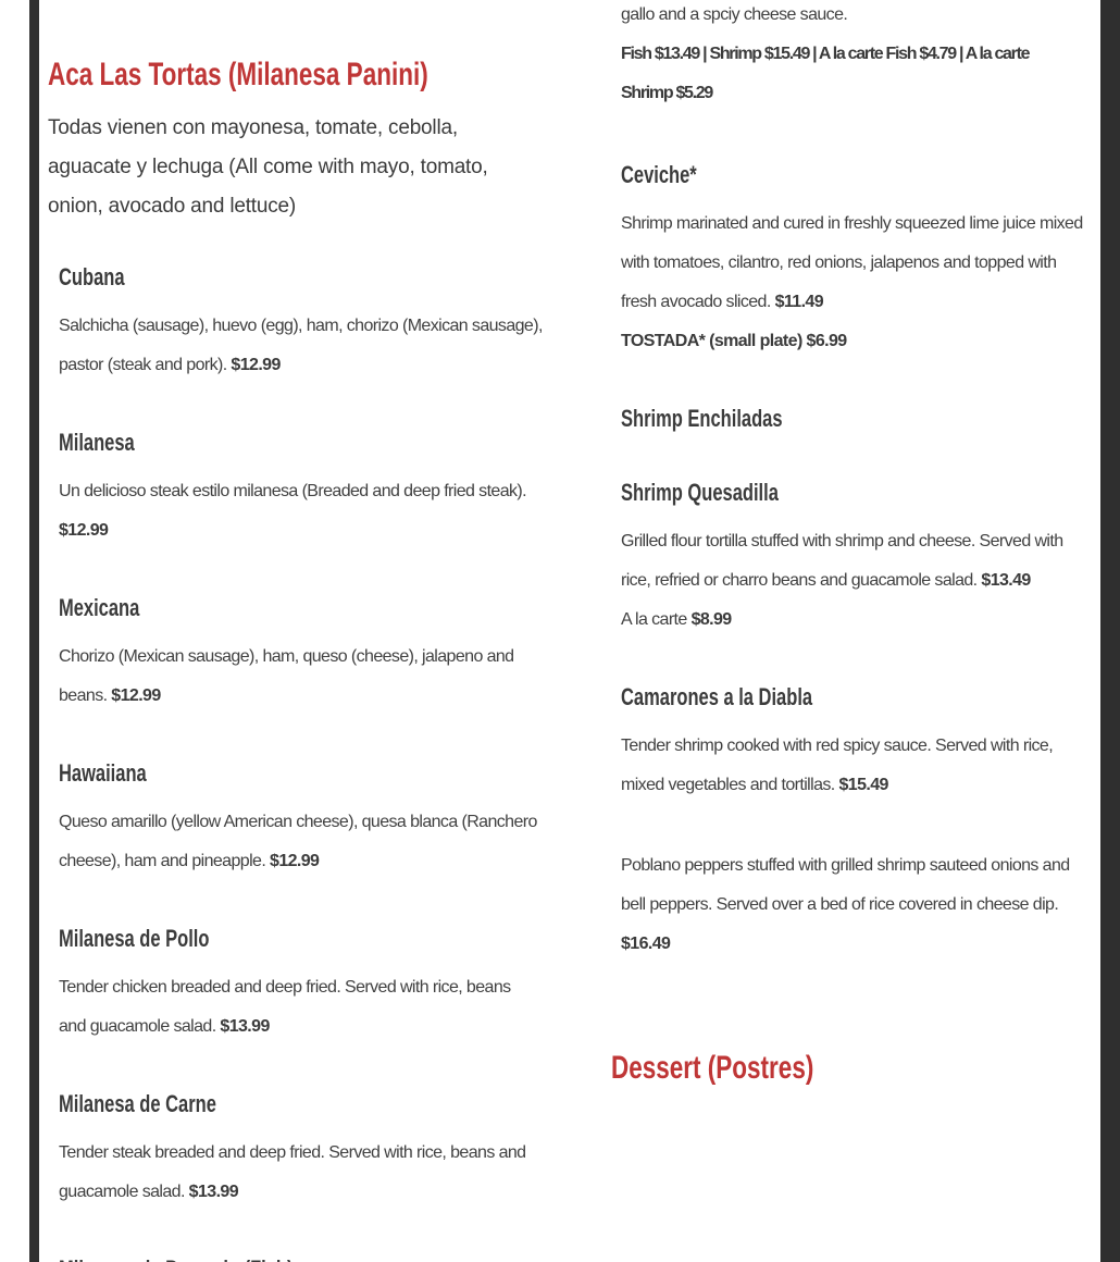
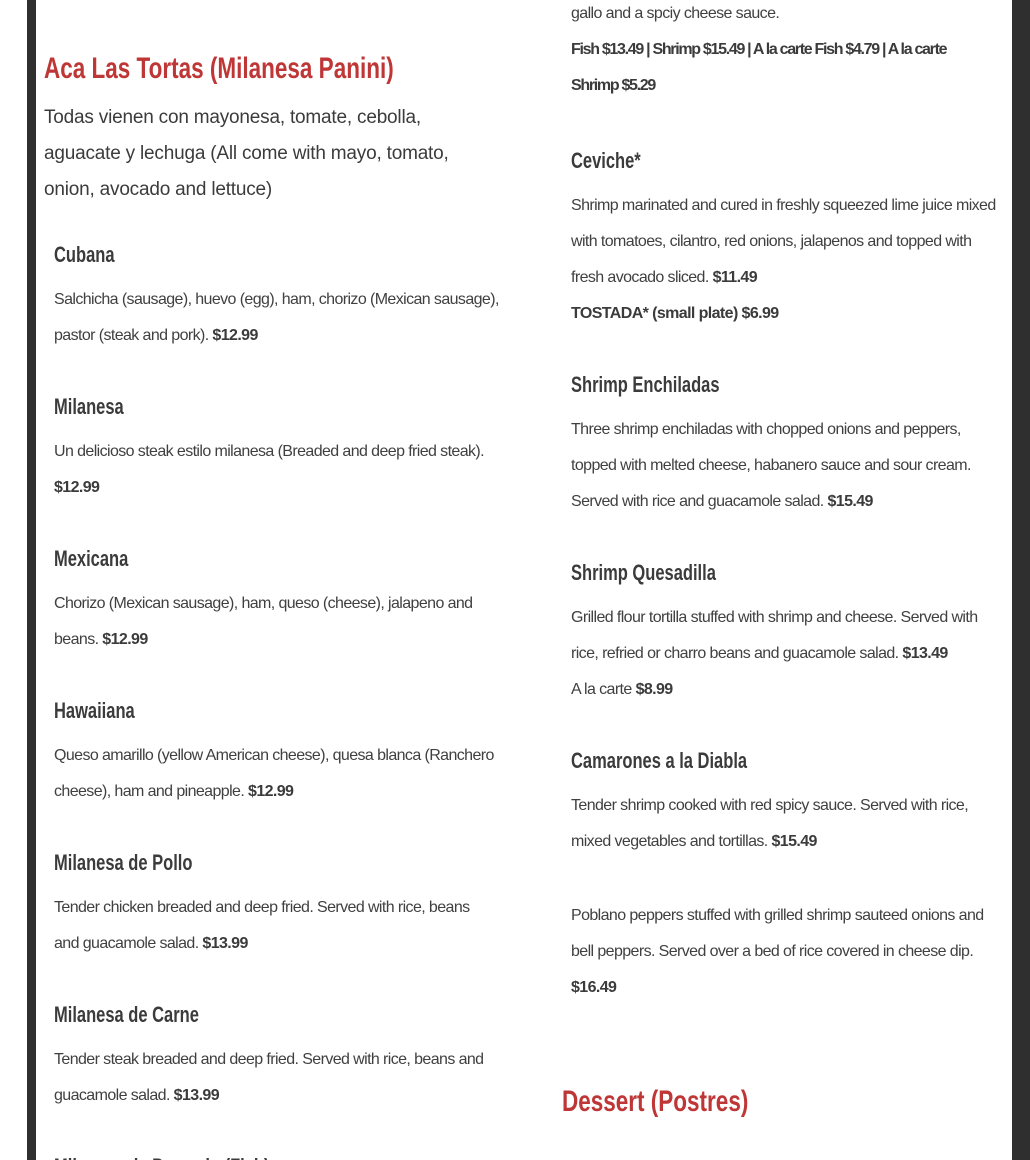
  Aca Las Tortas (Milanesa Panini)
  Todas vienen con mayonesa, tomate, cebolla,
  aguacate y lechuga (All come with mayo, tomato,
  onion, avocado and lettuce)
  Cubana
  Salchicha (sausage), huevo (egg), ham, chorizo (Mexican sausage),
  pastor (steak and pork). $12.99
  Milanesa
  Un delicioso steak estilo milanesa (Breaded and deep fried steak).
  $12.99
  Mexicana
  Chorizo (Mexican sausage), ham, queso (cheese), jalapeno and
  beans. $12.99
  Hawaiiana
  Queso amarillo (yellow American cheese), quesa blanca (Ranchero
  cheese), ham and pineapple. $12.99
  Milanesa de Pollo
  Tender chicken breaded and deep fried. Served with rice, beans
  and guacamole salad. $13.99
  Milanesa de Carne
  Tender steak breaded and deep fried. Served with rice, beans and
  guacamole salad. $13.99
  gallo and a spciy cheese sauce.
  Fish $13.49 | Shrimp $15.49 | A la carte Fish $4.79 | A la carte
  Shrimp $5.29
  Ceviche*
  Shrimp marinated and cured in freshly squeezed lime juice mixed
  with tomatoes, cilantro, red onions, jalapenos and topped with
  fresh avocado sliced. $11.49
  TOSTADA* (small plate) $6.99
  Shrimp Enchiladas
+ Three shrimp enchiladas with chopped onions and peppers,
+ topped with melted cheese, habanero sauce and sour cream.
+ Served with rice and guacamole salad. $15.49
  Shrimp Quesadilla
  Grilled flour tortilla stuffed with shrimp and cheese. Served with
  rice, refried or charro beans and guacamole salad. $13.49
  A la carte $8.99
  Camarones a la Diabla
  Tender shrimp cooked with red spicy sauce. Served with rice,
  mixed vegetables and tortillas. $15.49
  Poblano peppers stuffed with grilled shrimp sauteed onions and
  bell peppers. Served over a bed of rice covered in cheese dip.
  $16.49
  Dessert (Postres)
